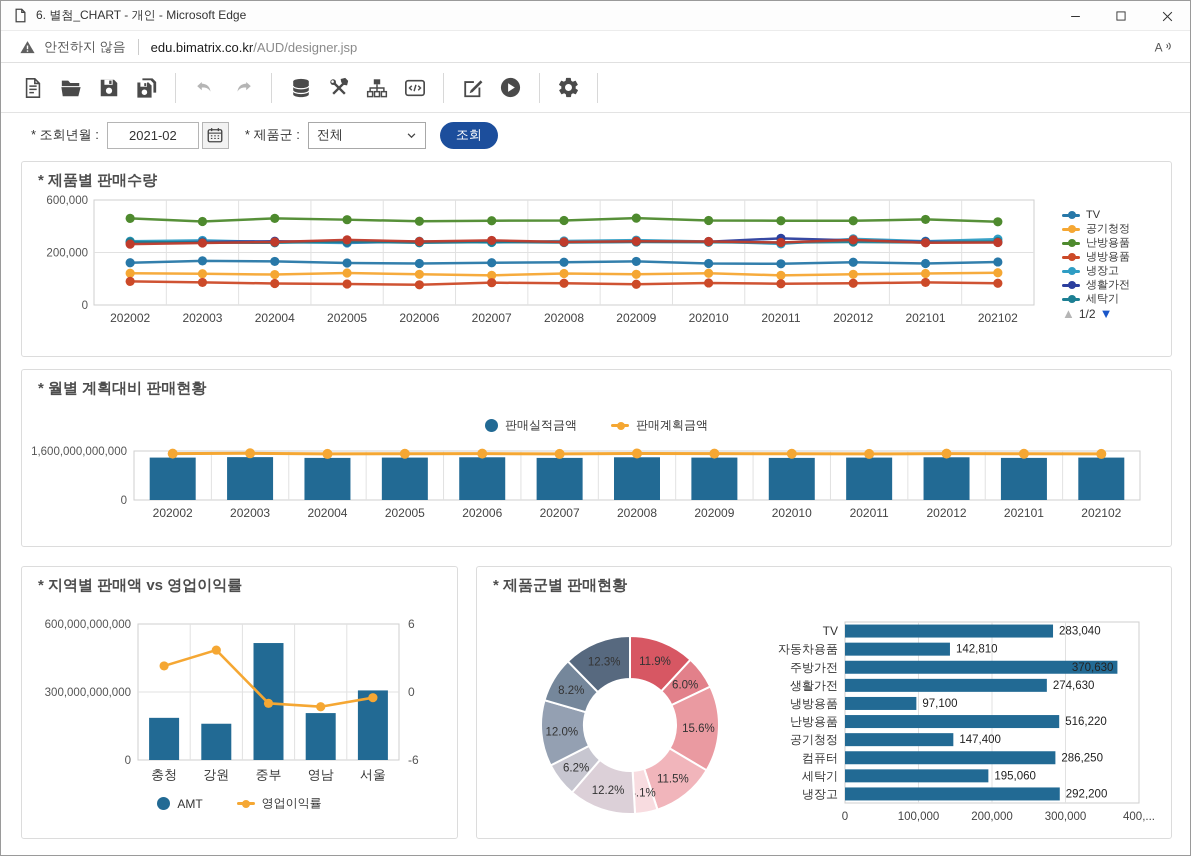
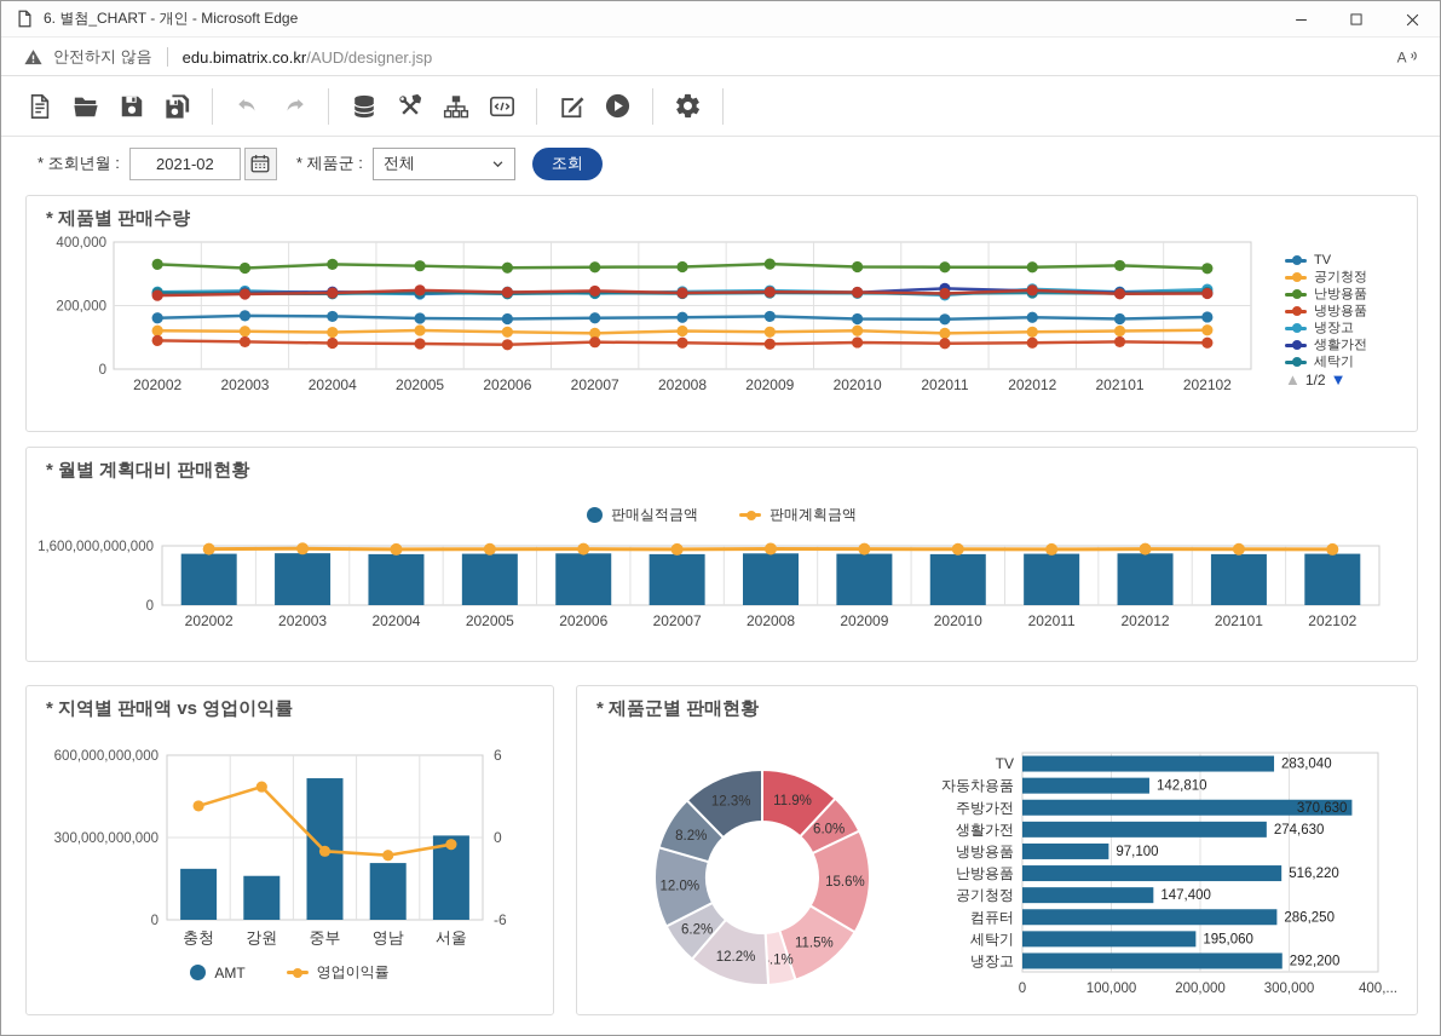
  6. 별첨_CHART - 개인 - Microsoft Edge
  안전하지 않음
  edu.bimatrix.co.kr/AUD/designer.jsp
  A
  * 조회년월 :
  2021-02
  * 제품군 :
  전체
  조회
  * 제품별 판매수량
- 600,000
+ 400,000
  200,000
  0
  202002
  202003
  202004
  202005
  202006
  202007
  202008
  202009
  202010
  202011
  202012
  202101
  202102
  TV
  공기청정
  난방용품
  냉방용품
  냉장고
  생활가전
  세탁기
  ▲
  1/2
  ▼
  * 월별 계획대비 판매현황
  판매실적금액
  판매계획금액
  1,600,000,000,000
  0
  202002
  202003
  202004
  202005
  202006
  202007
  202008
  202009
  202010
  202011
  202012
  202101
  202102
  * 지역별 판매액 vs 영업이익률
  600,000,000,000
  300,000,000,000
  0
  6
  0
  -6
  충청
  강원
  중부
  영남
  서울
  AMT
  영업이익률
  * 제품군별 판매현황
  11.9%
  6.0%
  15.6%
  11.5%
  .1%
  12.2%
  6.2%
  12.0%
  8.2%
  12.3%
  0
  100,000
  200,000
  300,000
  400,...
  TV
  283,040
  자동차용품
  142,810
  주방가전
  370,630
  생활가전
  274,630
  냉방용품
  97,100
  난방용품
  516,220
  공기청정
  147,400
  컴퓨터
  286,250
  세탁기
  195,060
  냉장고
  292,200
